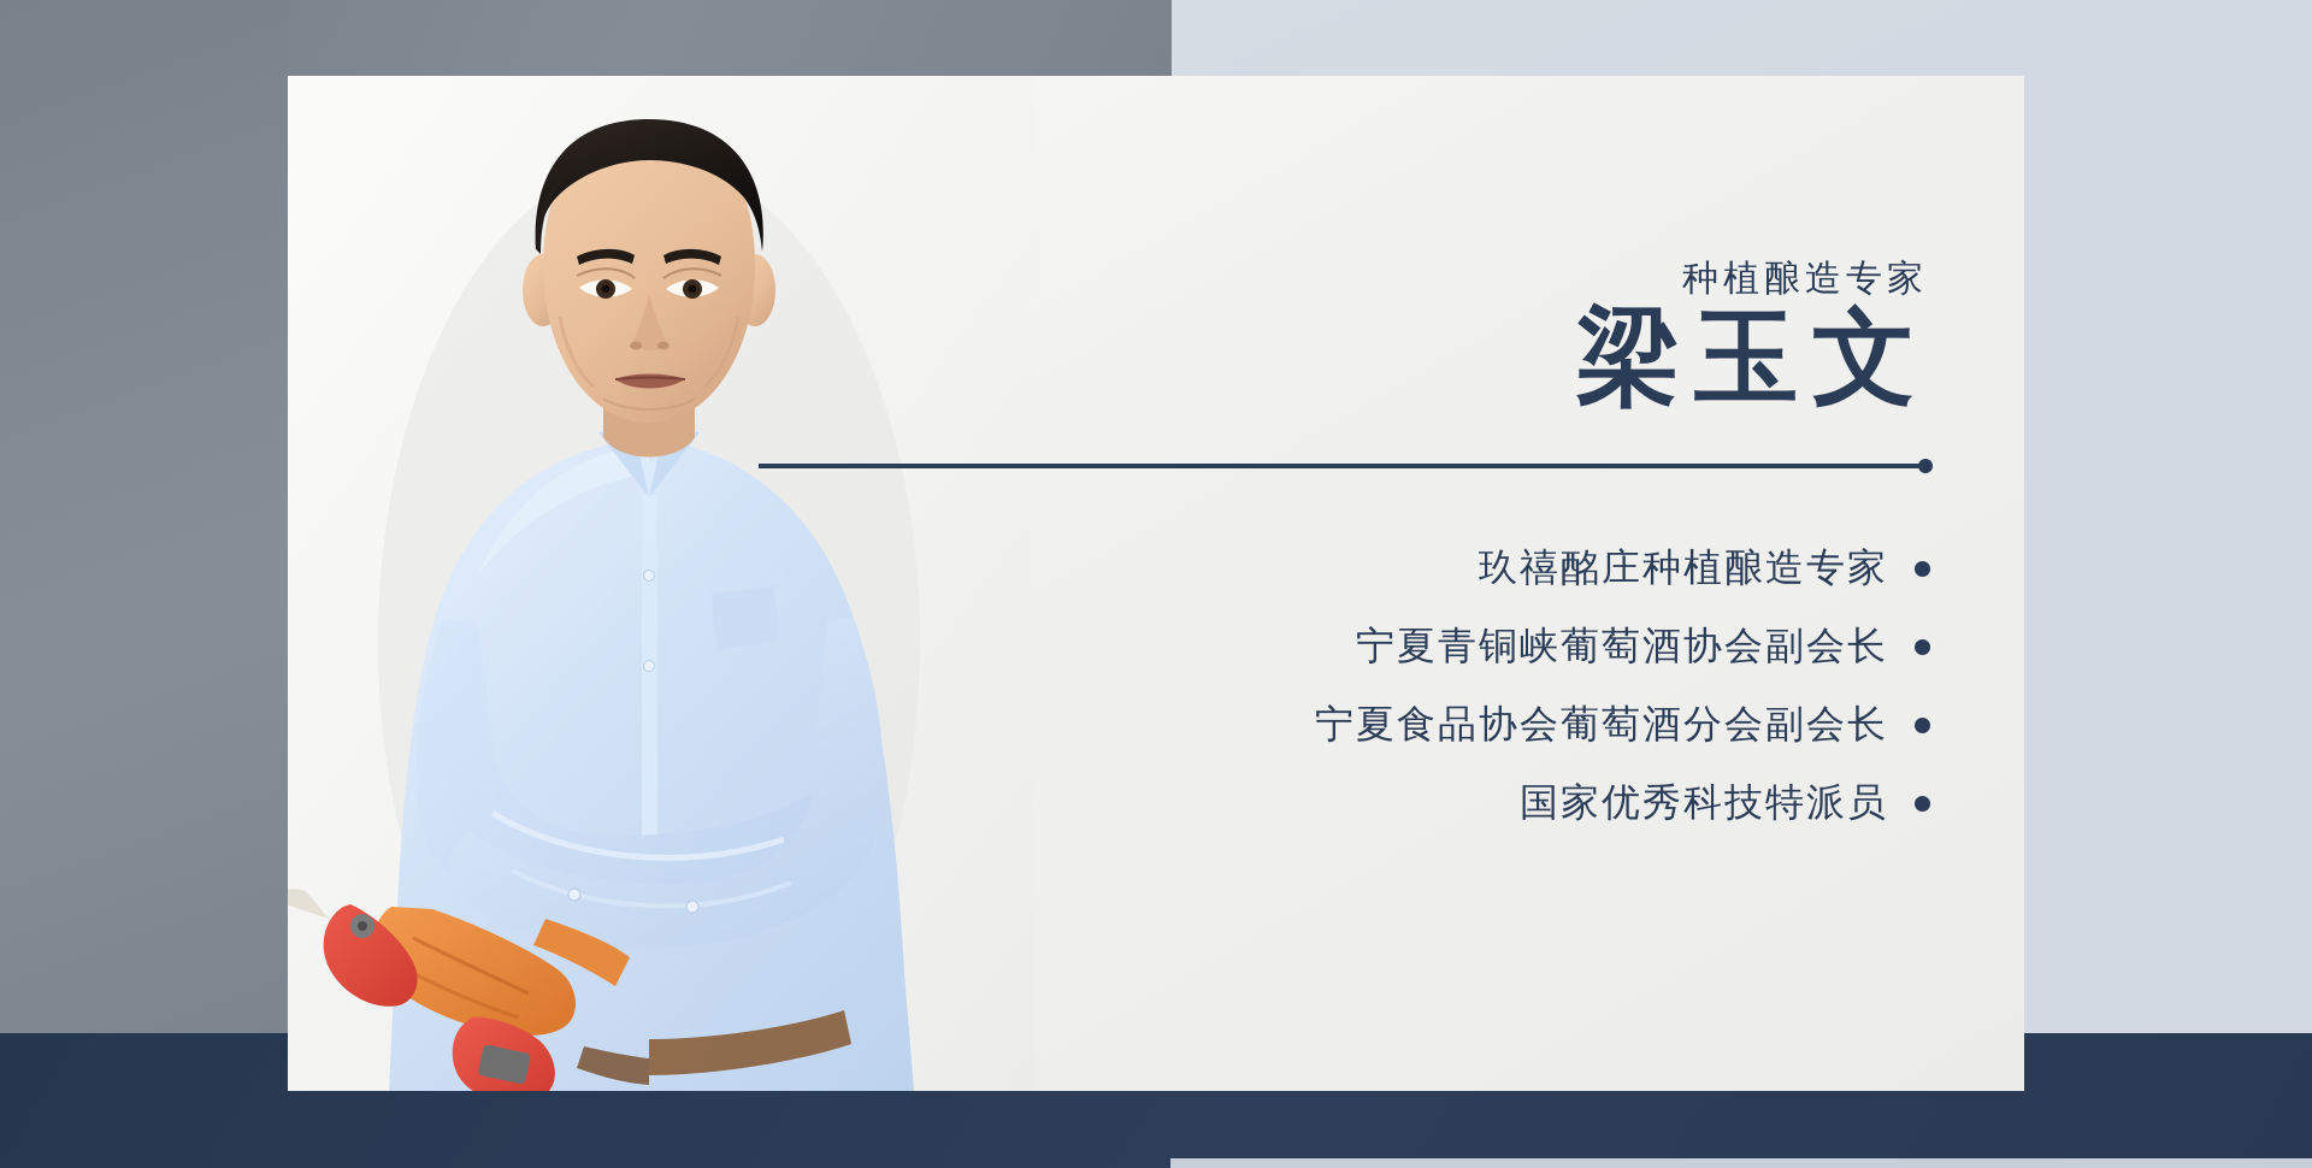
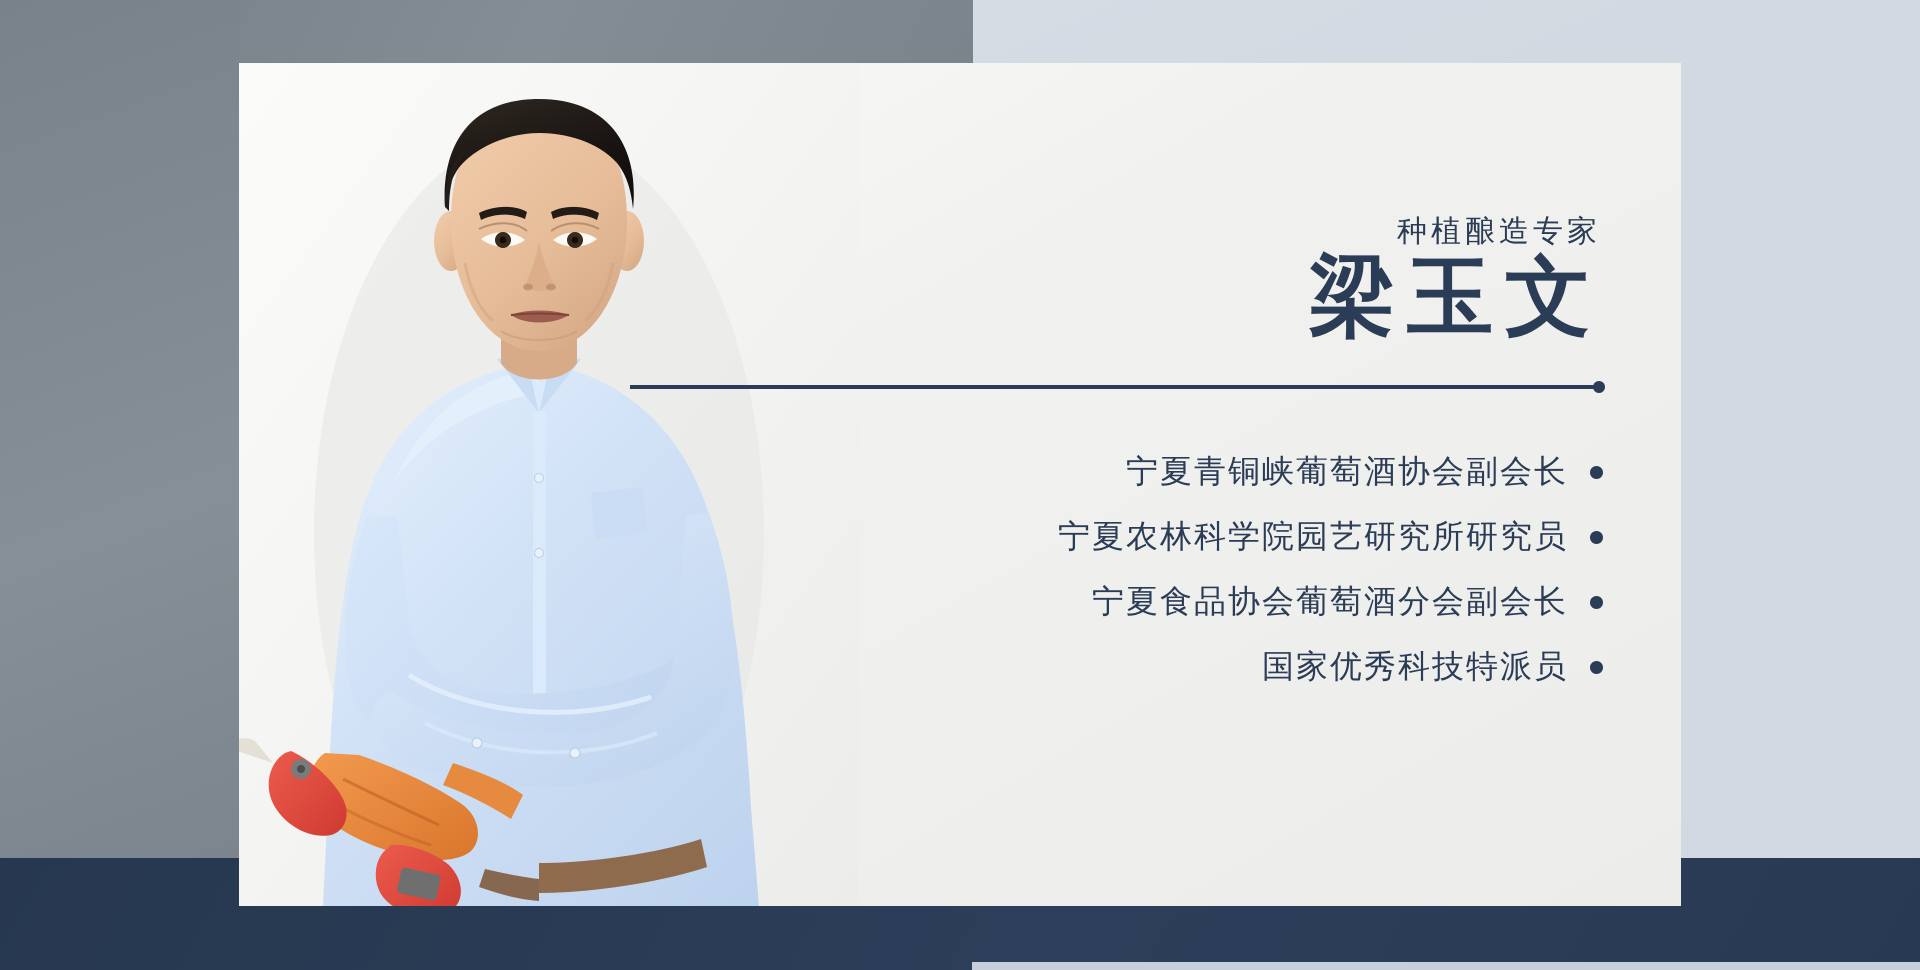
  种植酿造专家
  梁玉文
- 玖禧酩庄种植酿造专家
  宁夏青铜峡葡萄酒协会副会长
+ 宁夏农林科学院园艺研究所研究员
  宁夏食品协会葡萄酒分会副会长
  国家优秀科技特派员
